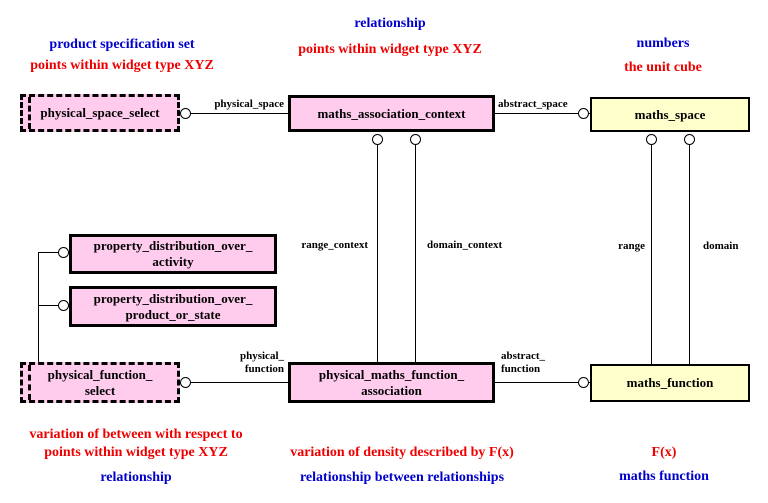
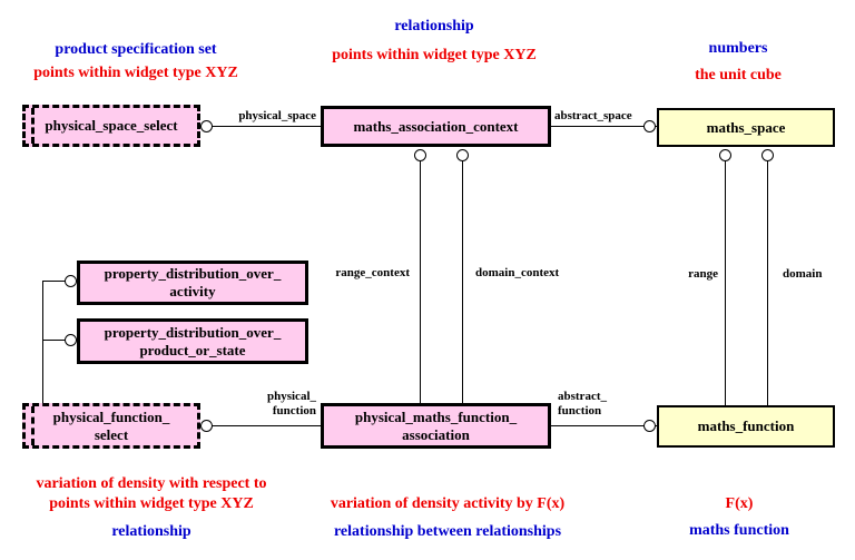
  physical_space_select
  maths_association_context
  maths_space
  property_distribution_over_
  activity
  property_distribution_over_
  product_or_state
  physical_function_
  select
  physical_maths_function_
  association
  maths_function
  physical_space
  abstract_space
  range_context
  domain_context
  range
  domain
  physical_
  function
  abstract_
  function
  product specification set
  points within widget type XYZ
  relationship
  points within widget type XYZ
  numbers
  the unit cube
- variation of between with respect to
+ variation of density with respect to
  points within widget type XYZ
  relationship
- variation of density described by F(x)
+ variation of density activity by F(x)
  relationship between relationships
  F(x)
  maths function
